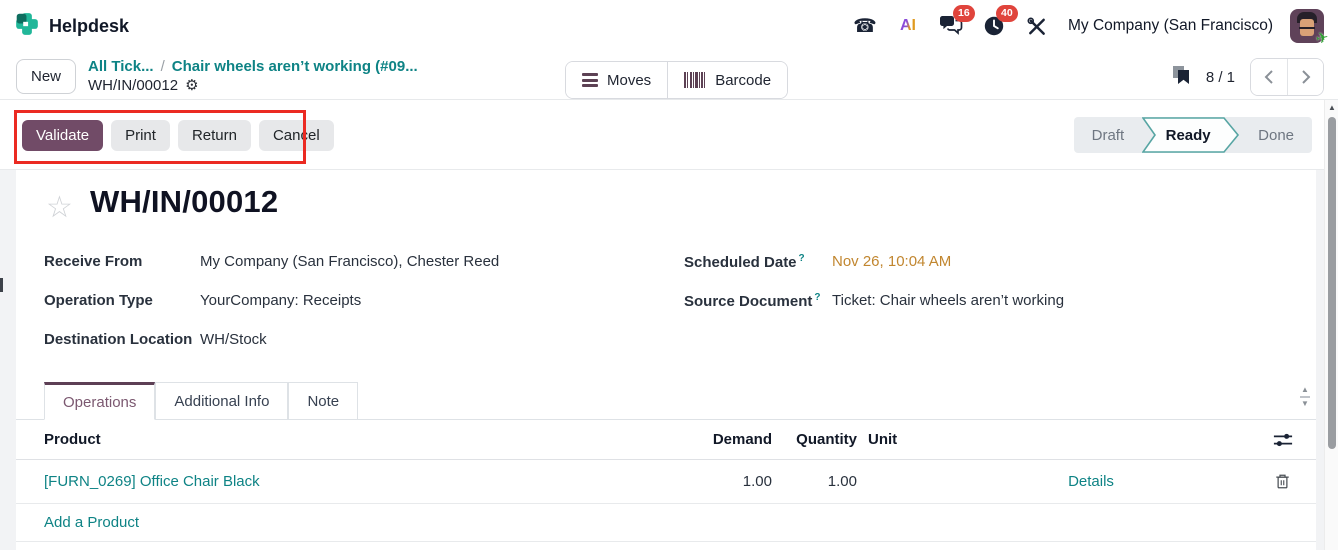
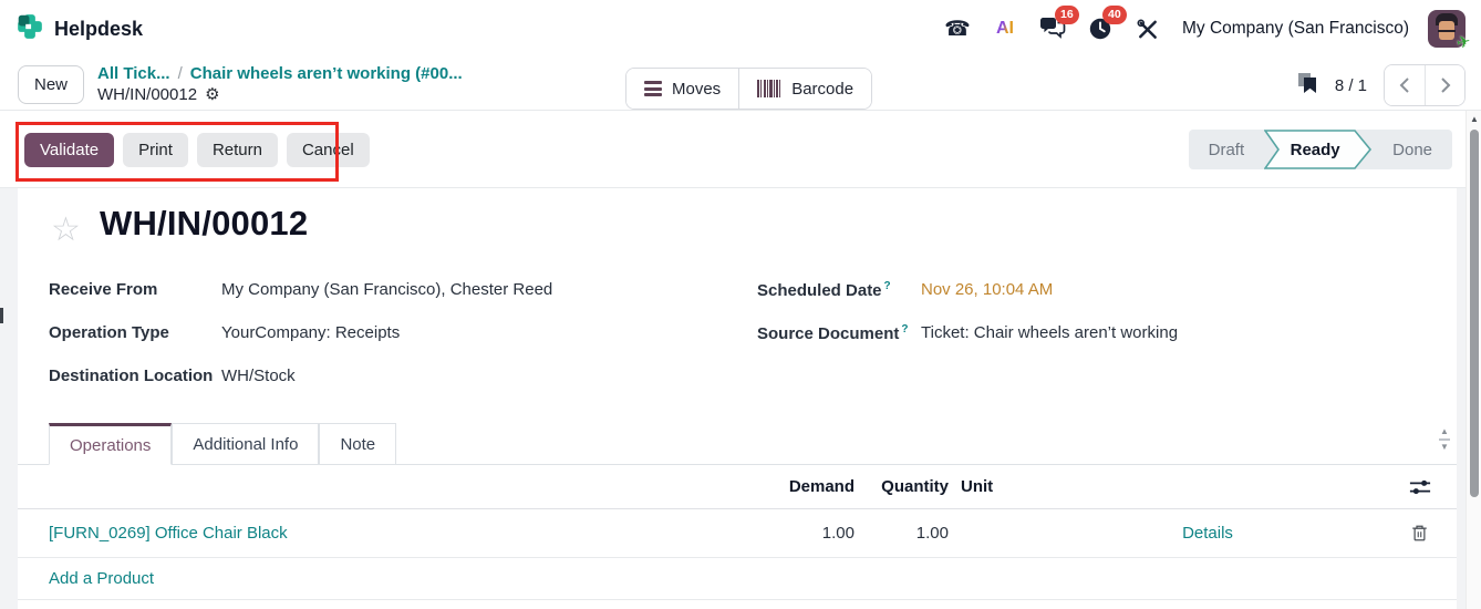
  Helpdesk
  ☎
  AI
  16
  40
  My Company (San Francisco)
  New
  All Tick...
  /
- Chair wheels aren’t working (#09...
+ Chair wheels aren’t working (#00...
  WH/IN/00012
  ⚙
  Moves
  Barcode
  8 / 1
  Validate
  Print
  Return
  Cancel
  Draft
  Ready
  Done
  ☆
  WH/IN/00012
  Receive From
  My Company (San Francisco), Chester Reed
  Operation Type
  YourCompany: Receipts
  Destination Location
  WH/Stock
  Scheduled Date ?
  Nov 26, 10:04 AM
  Source Document ?
  Ticket: Chair wheels aren’t working
  Operations
  Additional Info
  Note
- Product
  Demand
  Quantity
  Unit
  [FURN_0269] Office Chair Black
  1.00
  1.00
  Details
  Add a Product
  ▲
  ▼
  ▲
